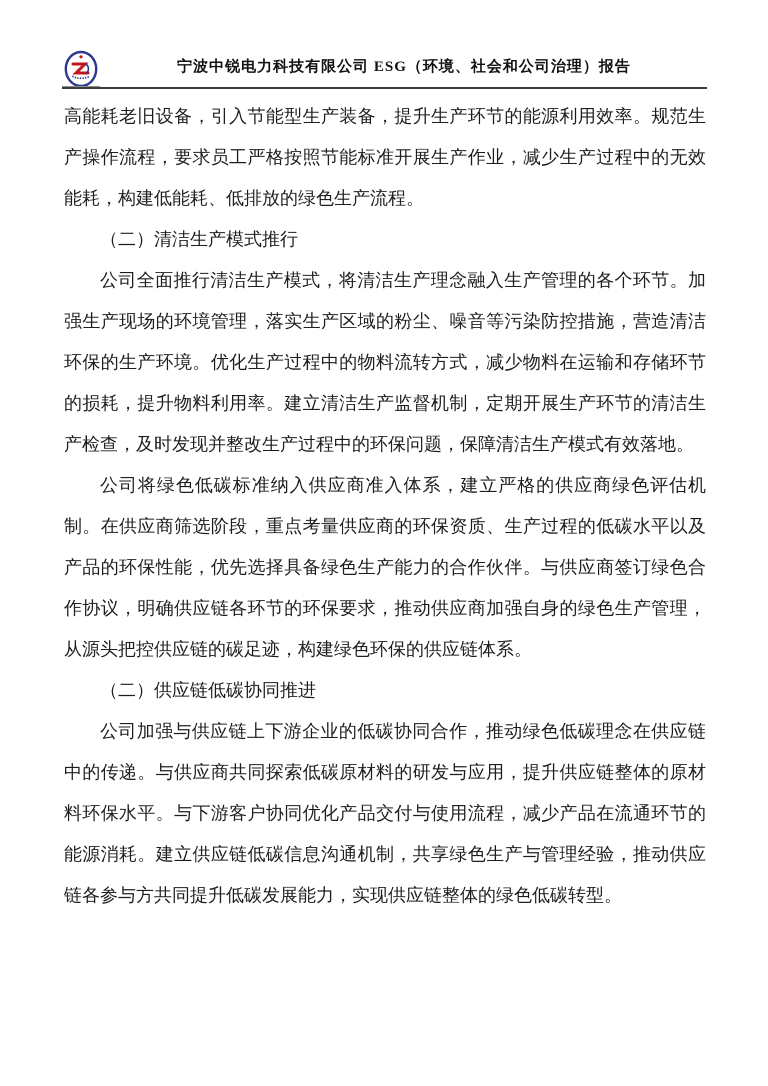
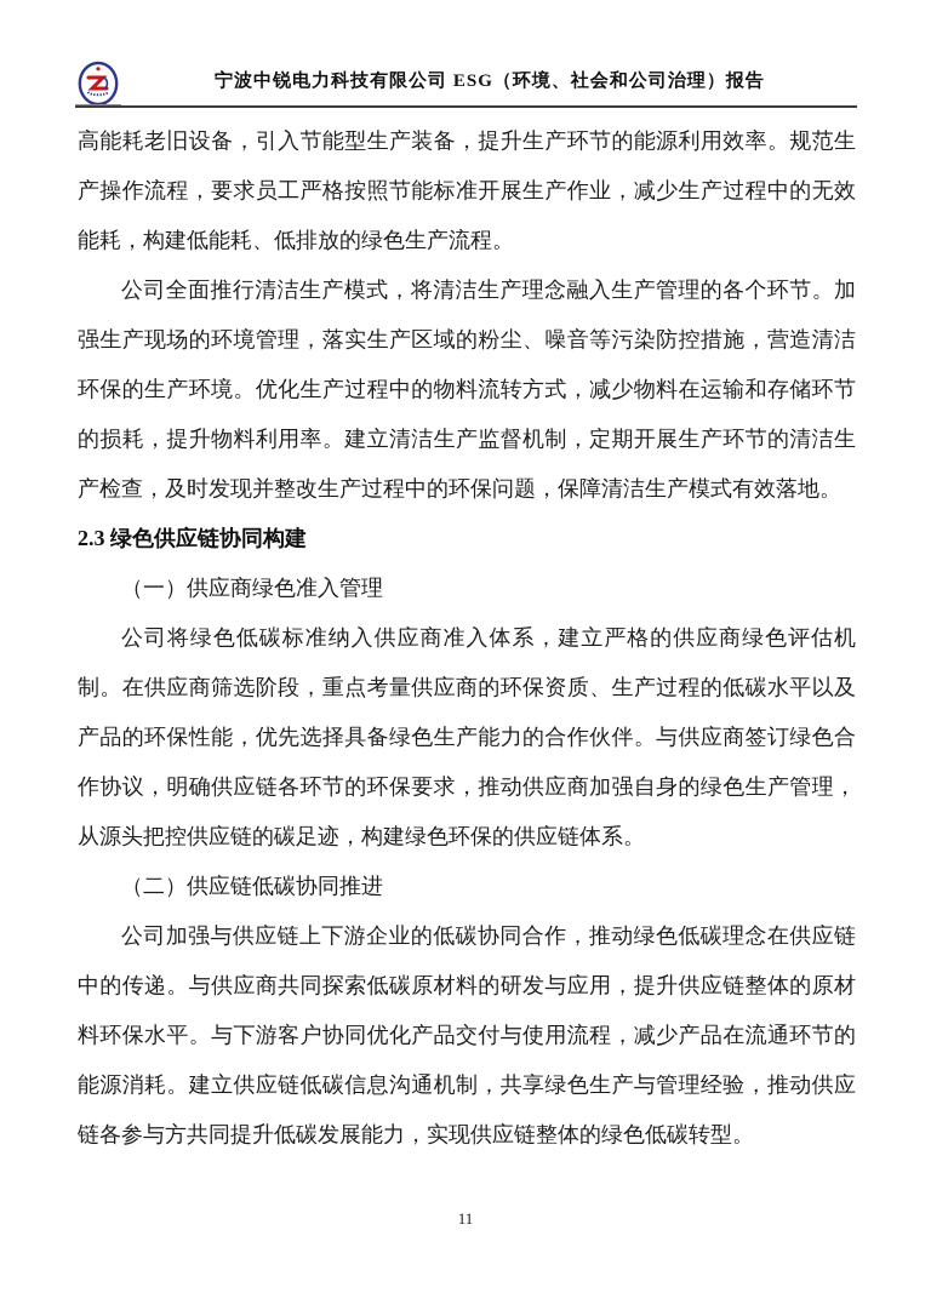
  宁波中锐电力科技有限公司 ESG（环境、社会和公司治理）报告
  高能耗老旧设备，引入节能型生产装备，提升生产环节的能源利用效率。规范生产操作流程，要求员工严格按照节能标准开展生产作业，减少生产过程中的无效能耗，构建低能耗、低排放的绿色生产流程。
- （二）清洁生产模式推行
  公司全面推行清洁生产模式，将清洁生产理念融入生产管理的各个环节。加强生产现场的环境管理，落实生产区域的粉尘、噪音等污染防控措施，营造清洁环保的生产环境。优化生产过程中的物料流转方式，减少物料在运输和存储环节的损耗，提升物料利用率。建立清洁生产监督机制，定期开展生产环节的清洁生产检查，及时发现并整改生产过程中的环保问题，保障清洁生产模式有效落地。
+ 2.3 绿色供应链协同构建
+ （一）供应商绿色准入管理
  公司将绿色低碳标准纳入供应商准入体系，建立严格的供应商绿色评估机制。在供应商筛选阶段，重点考量供应商的环保资质、生产过程的低碳水平以及产品的环保性能，优先选择具备绿色生产能力的合作伙伴。与供应商签订绿色合作协议，明确供应链各环节的环保要求，推动供应商加强自身的绿色生产管理，从源头把控供应链的碳足迹，构建绿色环保的供应链体系。
  （二）供应链低碳协同推进
  公司加强与供应链上下游企业的低碳协同合作，推动绿色低碳理念在供应链中的传递。与供应商共同探索低碳原材料的研发与应用，提升供应链整体的原材料环保水平。与下游客户协同优化产品交付与使用流程，减少产品在流通环节的能源消耗。建立供应链低碳信息沟通机制，共享绿色生产与管理经验，推动供应链各参与方共同提升低碳发展能力，实现供应链整体的绿色低碳转型。
+ 11
